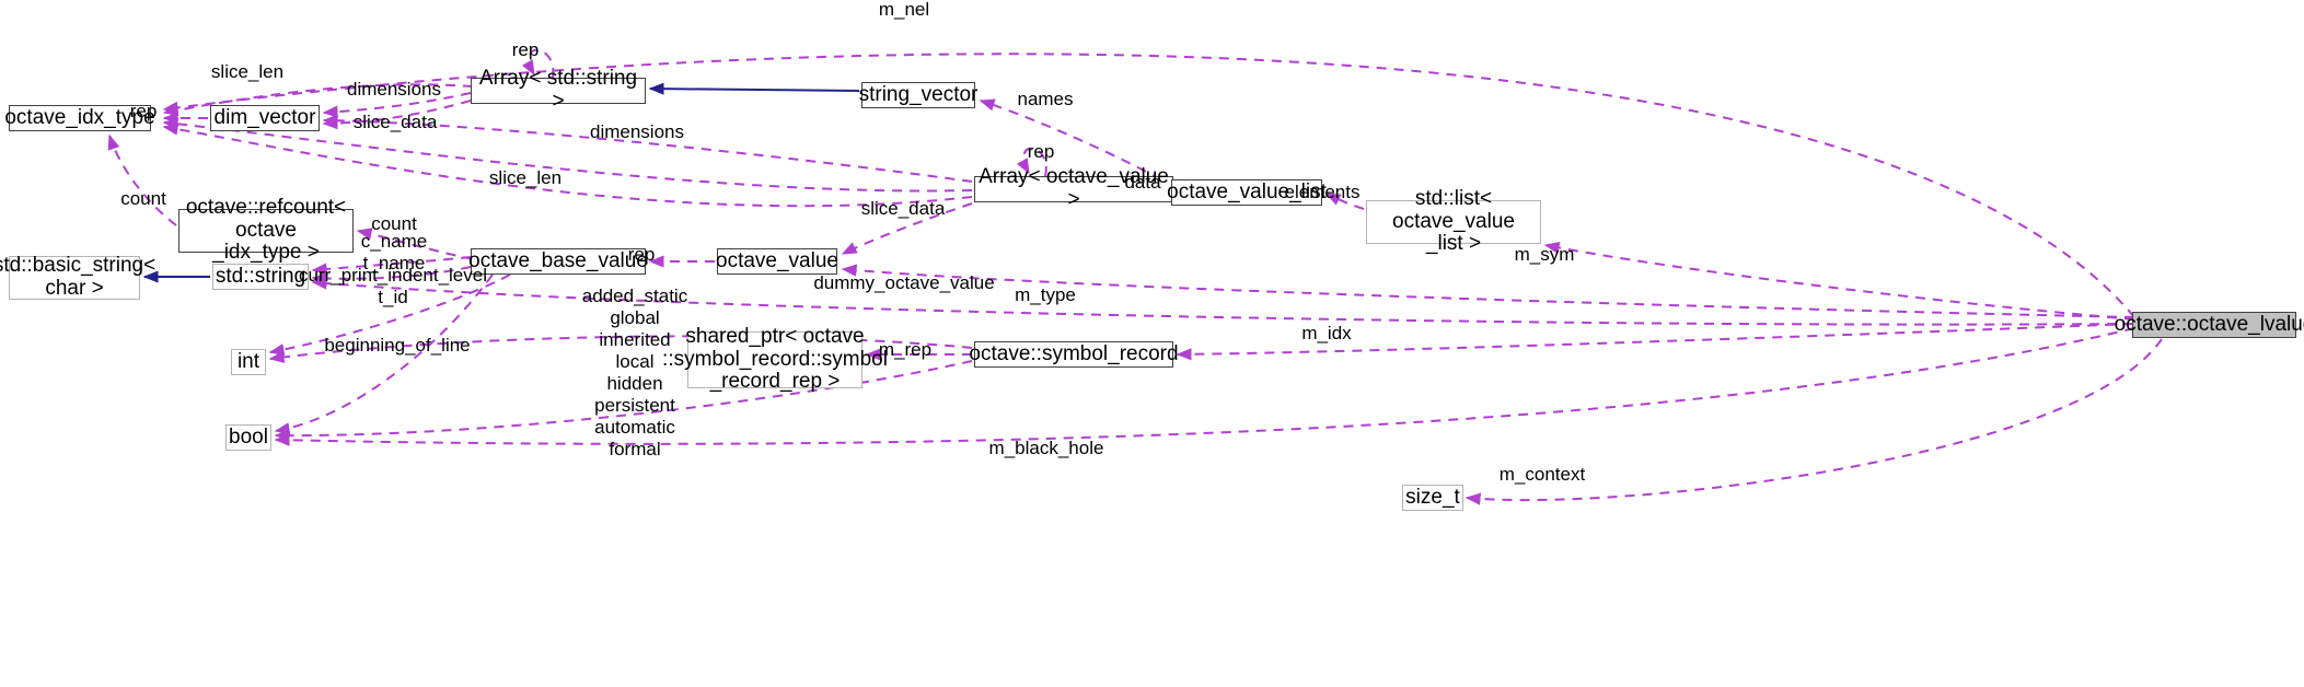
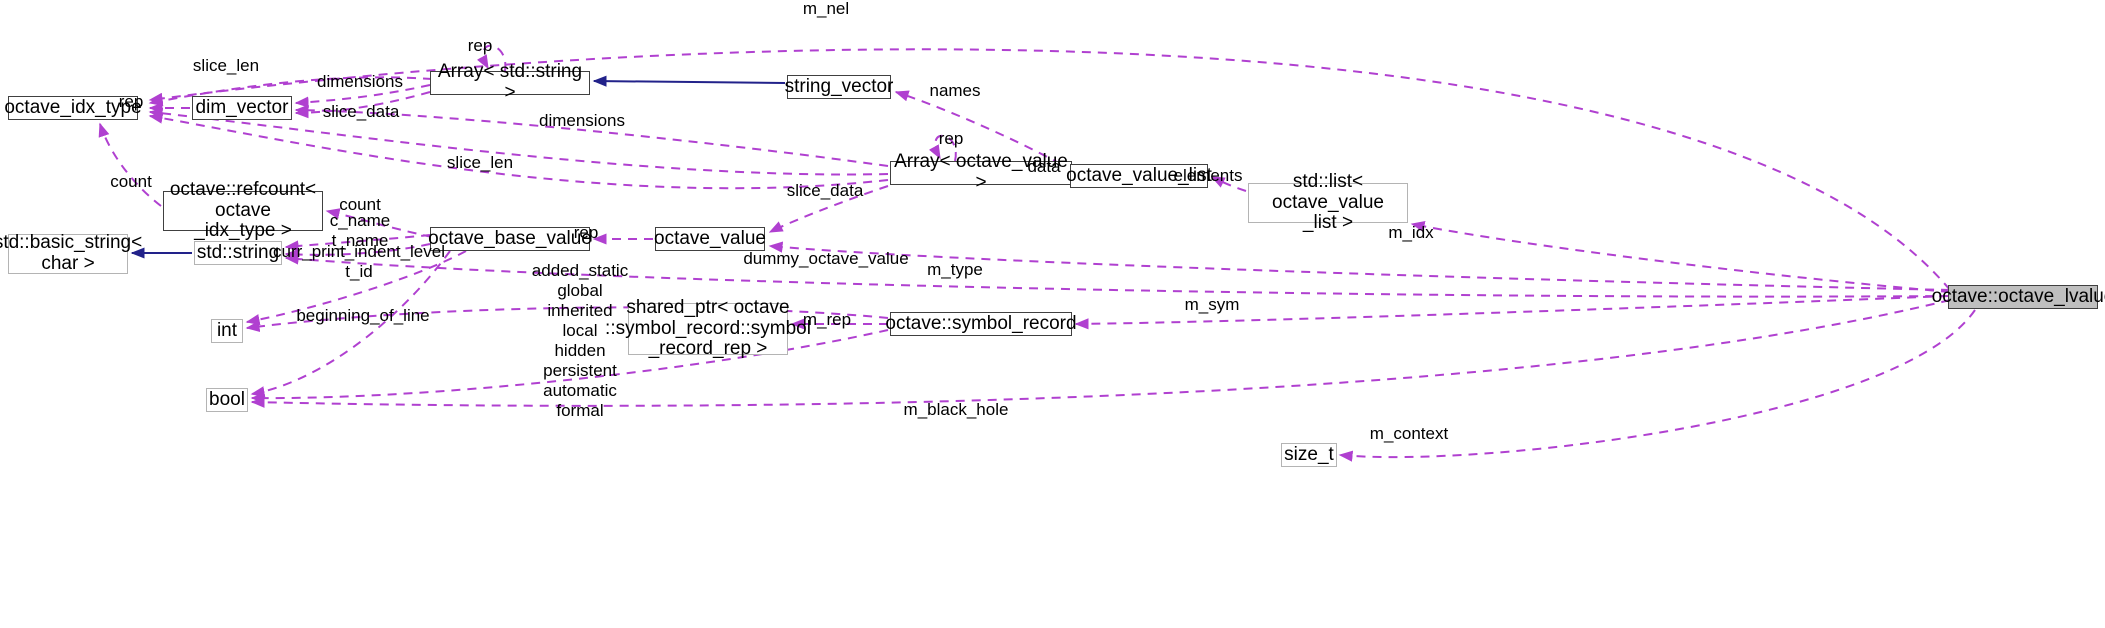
  octave_idx_type
  dim_vector
  Array< std::string >
  string_vector
  octave::refcount< octave
  _idx_type >
  td::basic_string<
  char >
  std::string
  octave_base_value
  octave_value
  Array< octave_value >
  octave_value_lis
  std::list< octave_value
  _list >
  int
  shared_ptr< octave
  ymbol_record::symbo
  _record_rep >
  octave::symbol_record
  bool
  size_t
  octave::octave_lvalu
  m_nel
  rep
  slice_len
  dimensions
  rep
  slice_data
  names
  dimensions
  rep
  slice_len
  data
  elements
  count
  slice_data
  count
  c_name
  t_name
- m_sym
+ m_idx
  rep
  curr_print_indent_level
  t_id
  dummy_octave_value
  m_type
- m_idx
+ m_sym
  added_static
  global
  inherited
  local
  hidden
  persistent
  automatic
  formal
  m_rep
  beginning_of_line
  m_black_hole
  m_context
